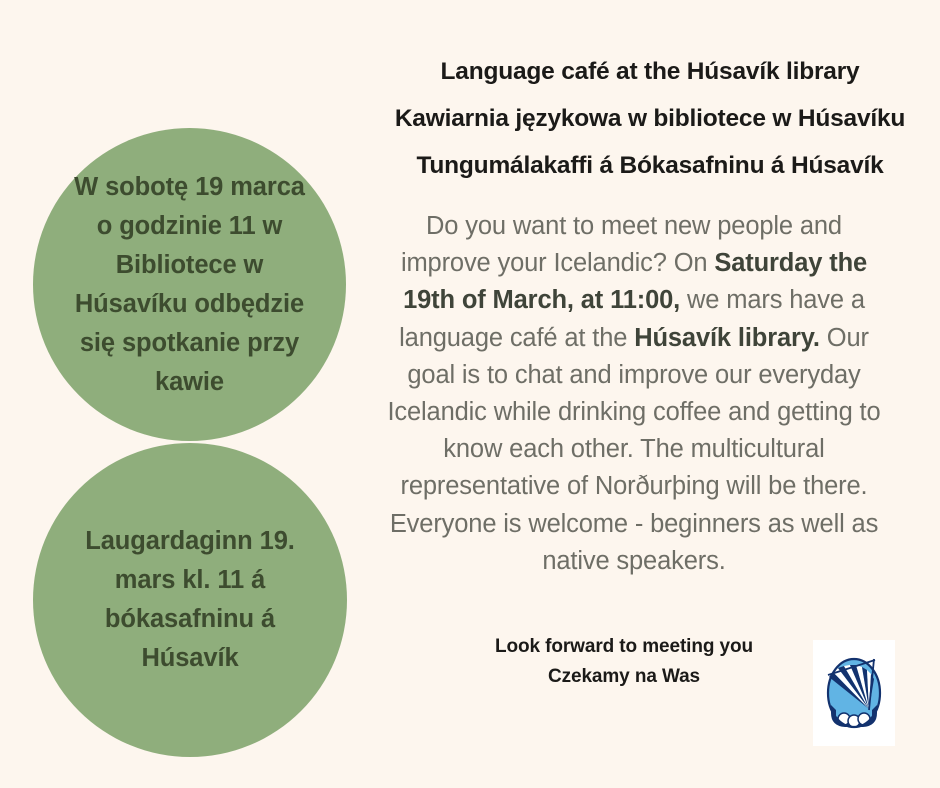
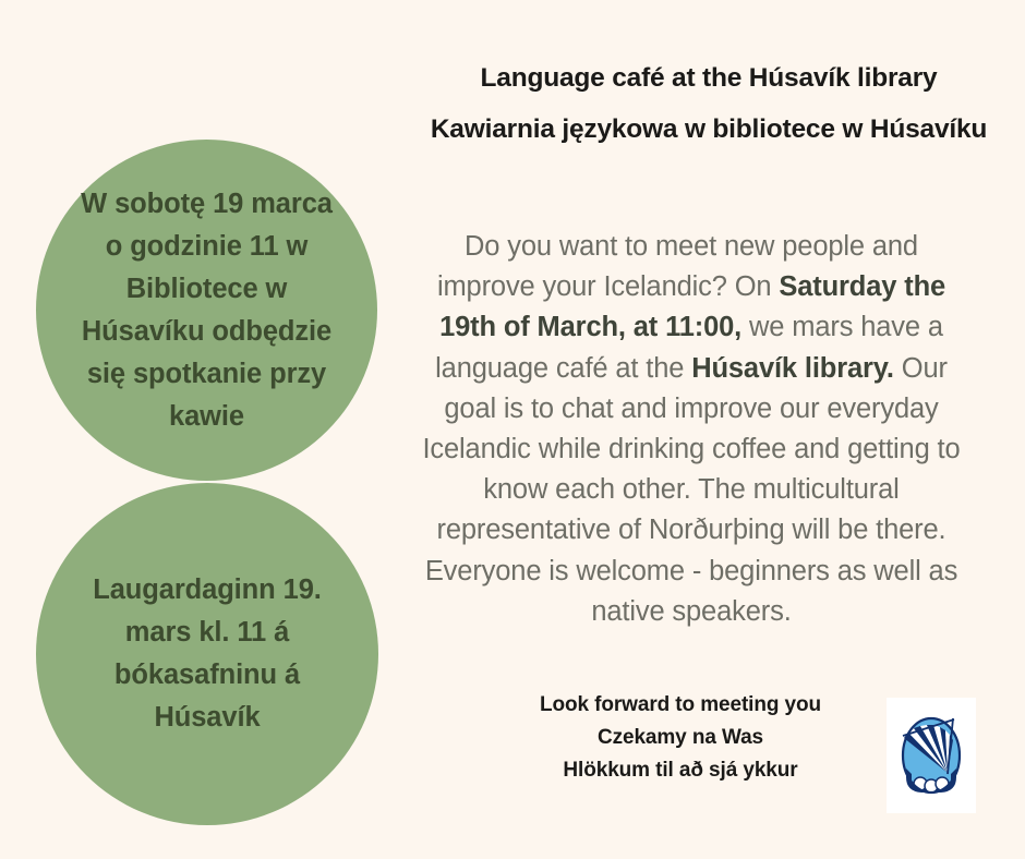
  W sobotę 19 marca o godzinie 11 w Bibliotece w Húsavíku odbędzie się spotkanie przy kawie
  Laugardaginn 19. mars kl. 11 á bókasafninu á Húsavík
  Language café at the Húsavík library
  Kawiarnia językowa w bibliotece w Húsavíku
- Tungumálakaffi á Bókasafninu á Húsavík
  Do you want to meet new people and improve your Icelandic? On Saturday the 19th of March, at 11:00, we mars have a language café at the Húsavík library. Our goal is to chat and improve our everyday Icelandic while drinking coffee and getting to know each other. The multicultural representative of Norðurþing will be there. Everyone is welcome - beginners as well as native speakers.
  Look forward to meeting you
  Czekamy na Was
+ Hlökkum til að sjá ykkur
